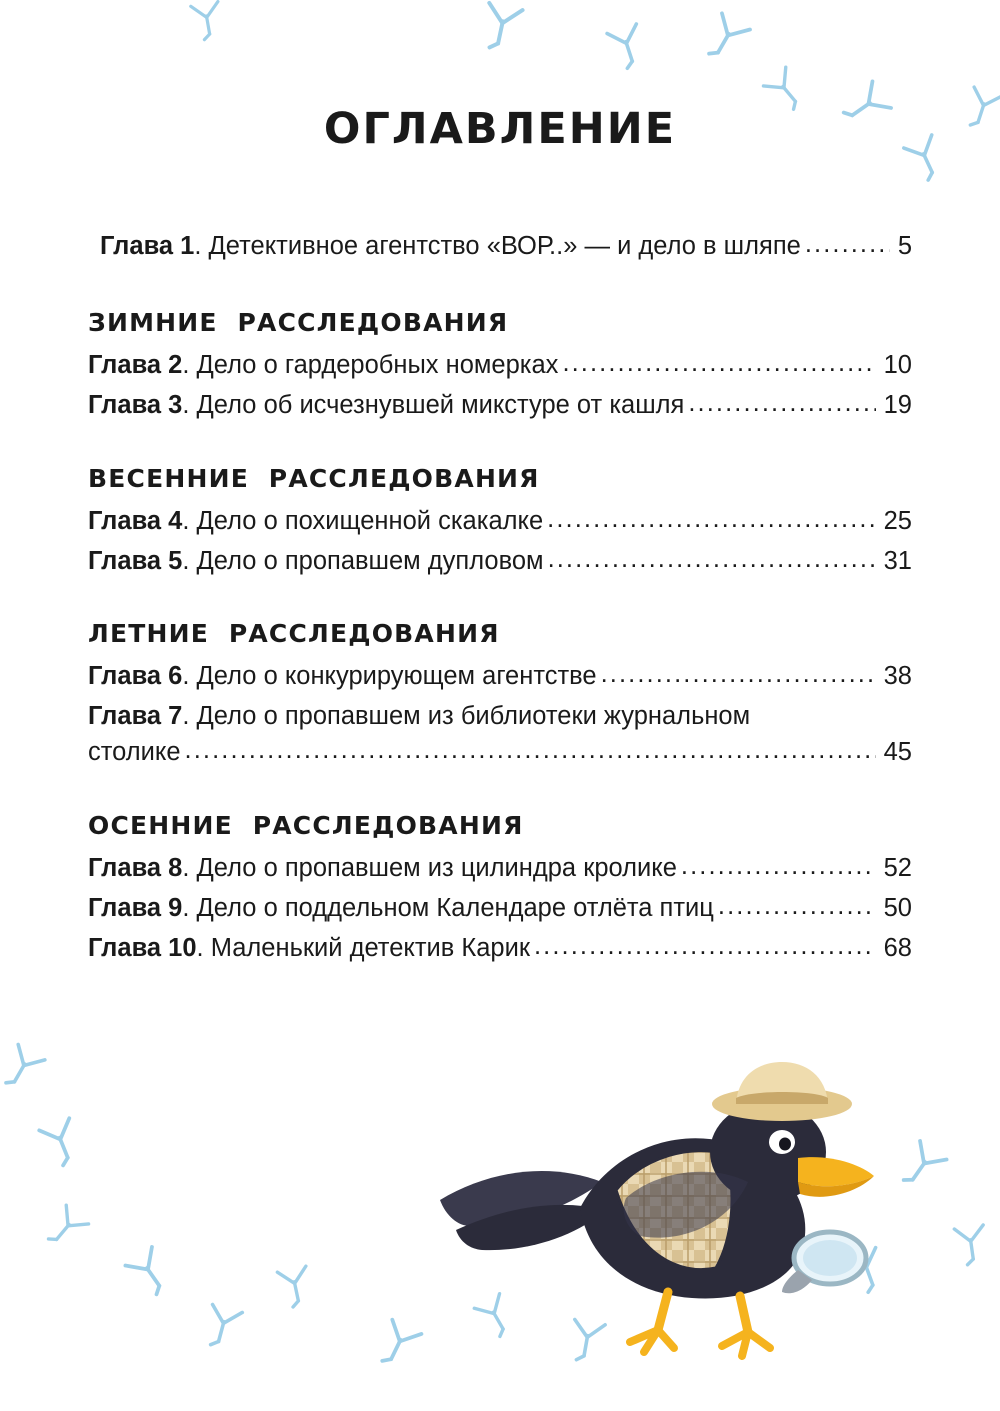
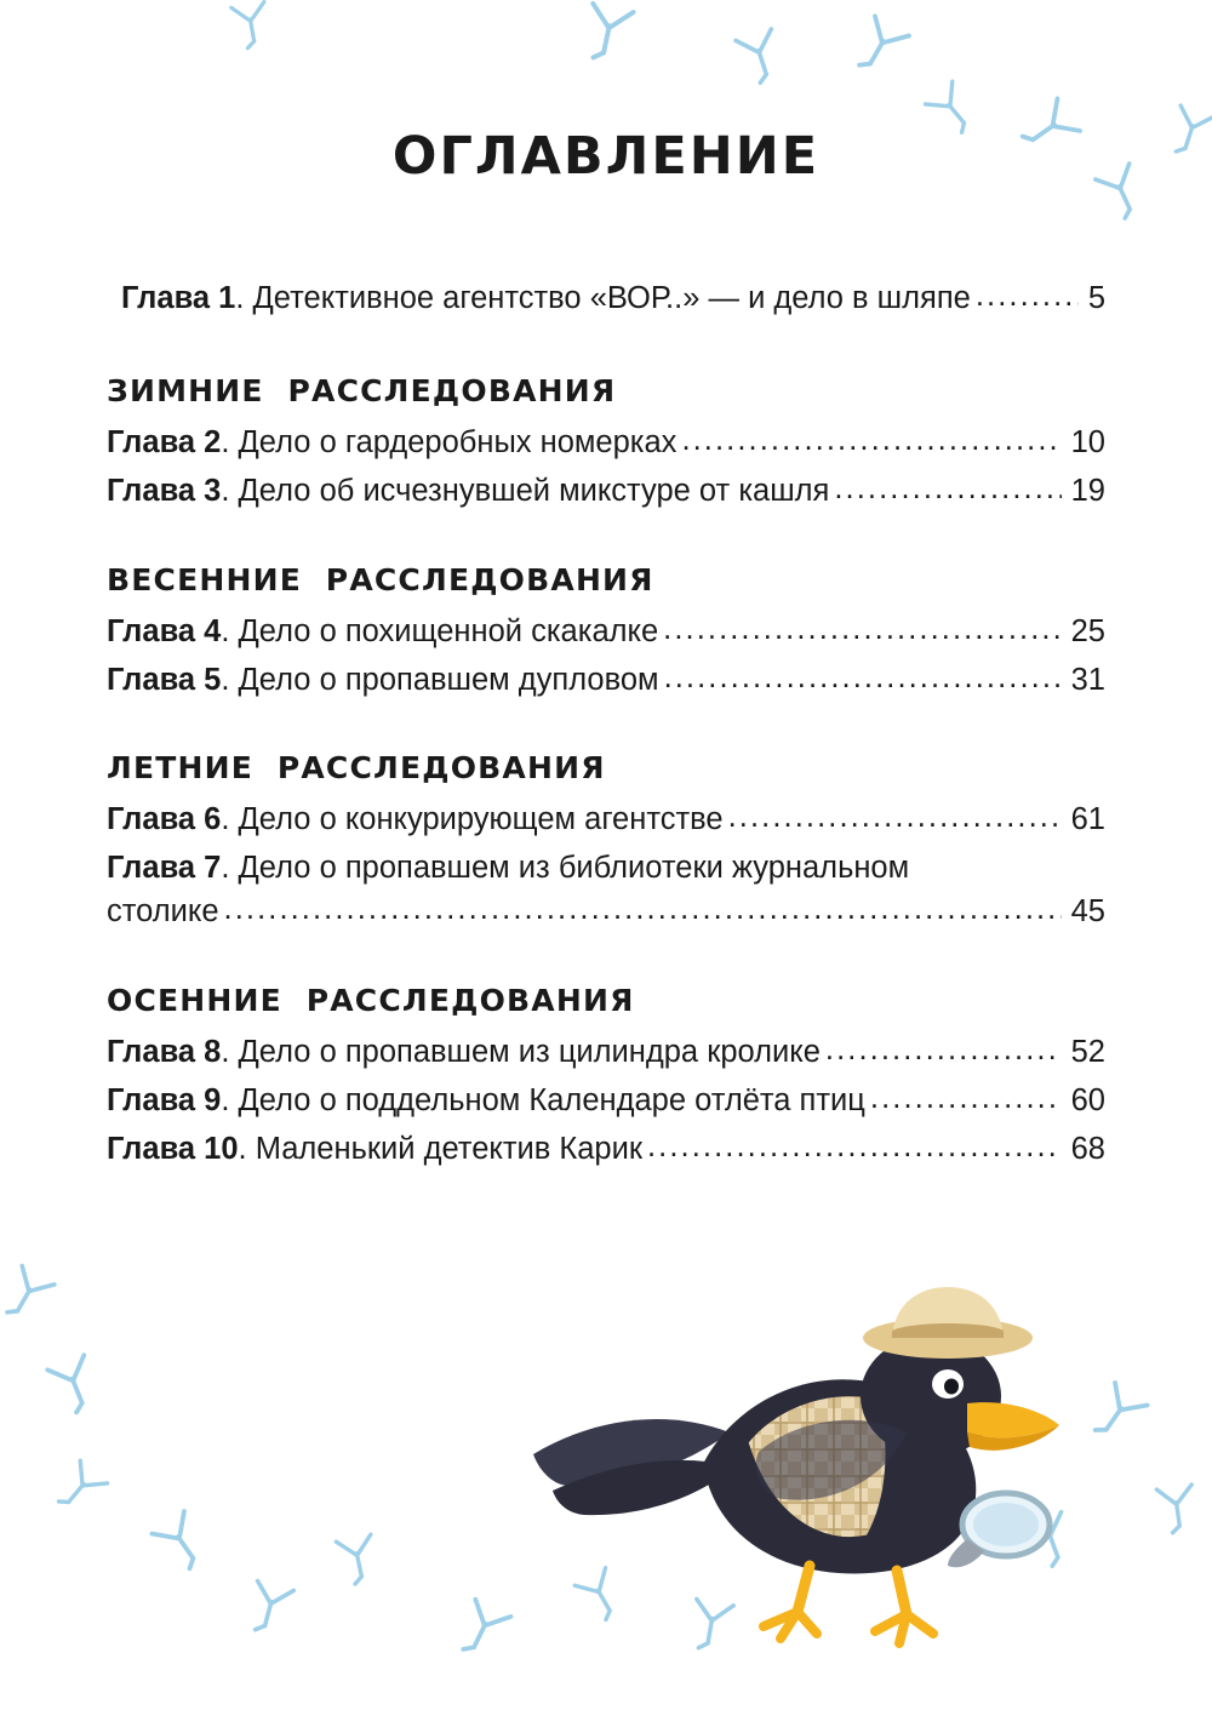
  ОГЛАВЛЕНИЕ
  Глава 1
  . Детективное агентство «ВОР..» — и дело в шляпе
  5
  ЗИМНИЕ РАССЛЕДОВАНИЯ
  Глава 2
  . Дело о гардеробных номерках
  10
  Глава 3
  . Дело об исчезнувшей микстуре от кашля
  19
  ВЕСЕННИЕ РАССЛЕДОВАНИЯ
  Глава 4
  . Дело о похищенной скакалке
  25
  Глава 5
  . Дело о пропавшем дупловом
  31
  ЛЕТНИЕ РАССЛЕДОВАНИЯ
  Глава 6
  . Дело о конкурирующем агентстве
- 38
+ 61
  Глава 7. Дело о пропавшем из библиотеки журнальном
  столике
  ...........................................................................
  45
  ОСЕННИЕ РАССЛЕДОВАНИЯ
  Глава 8
  . Дело о пропавшем из цилиндра кролике
  52
  Глава 9
  . Дело о поддельном Календаре отлёта птиц
- 50
+ 60
  Глава 10
  . Маленький детектив Карик
  68
